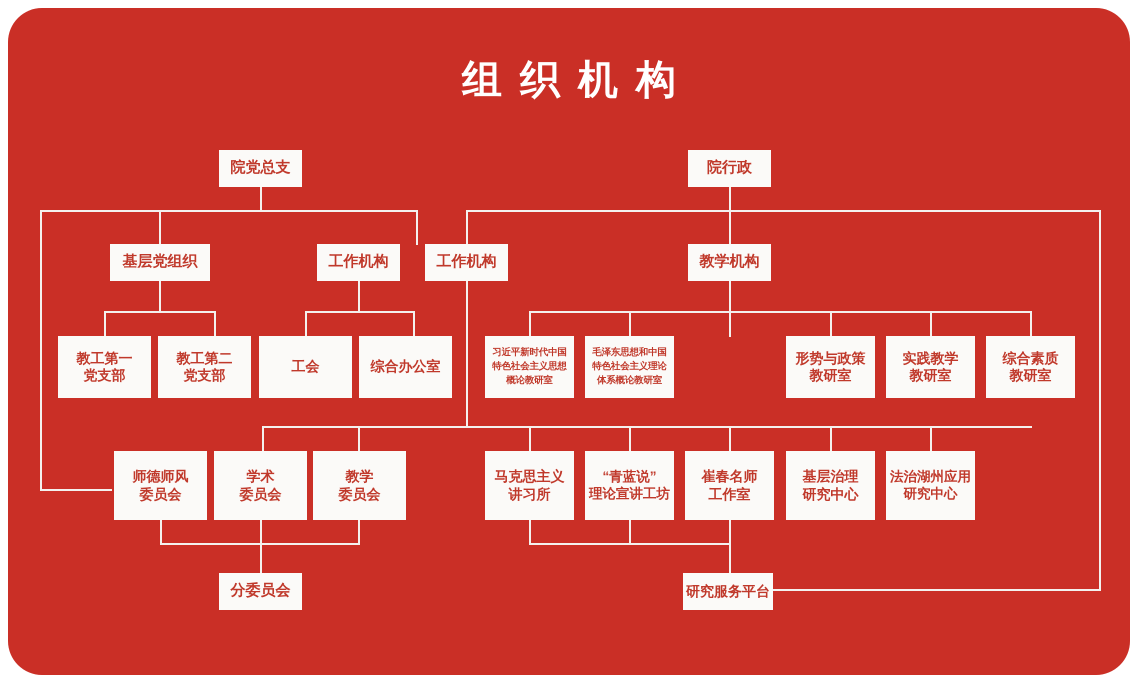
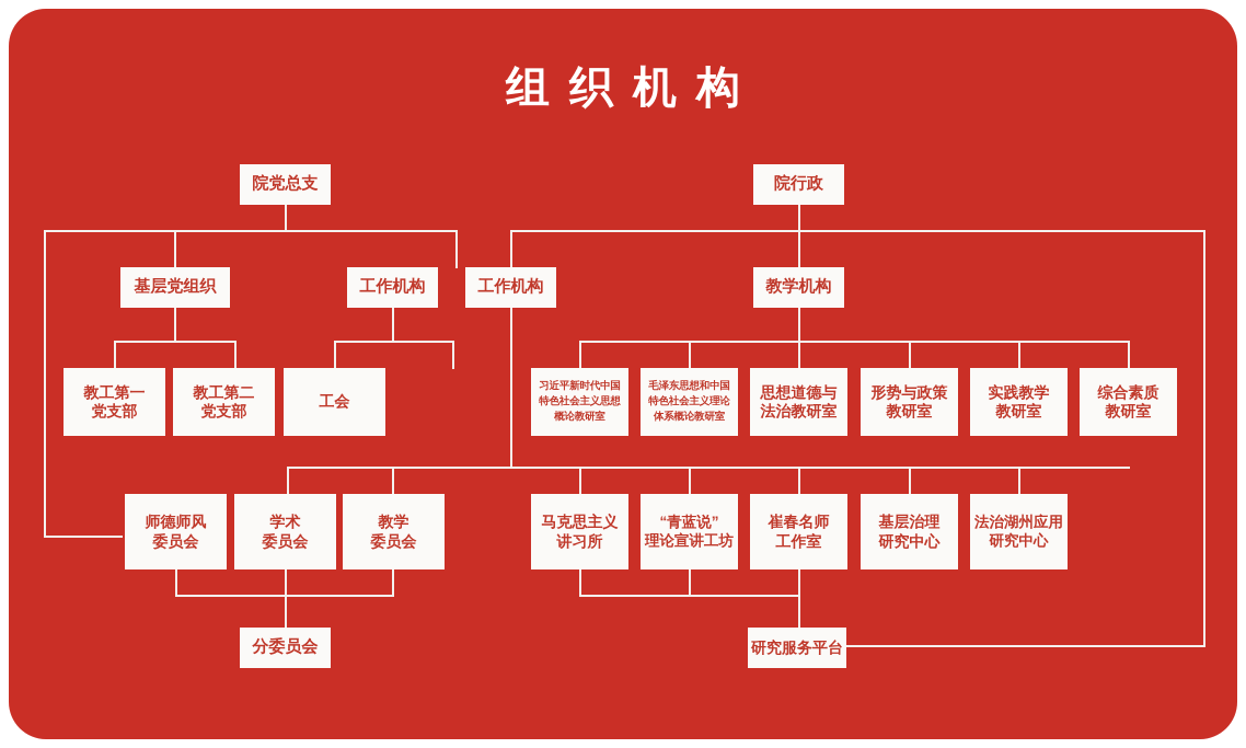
  组织机构
  院党总支
  院行政
  基层党组织
  工作机构
  工作机构
  教学机构
  教工第一
  党支部
  教工第二
  党支部
  工会
- 综合办公室
  习近平新时代中国
  特色社会主义思想
  概论教研室
  毛泽东思想和中国
  特色社会主义理论
  体系概论教研室
+ 思想道德与
+ 法治教研室
  形势与政策
  教研室
  实践教学
  教研室
  综合素质
  教研室
  师德师风
  委员会
  学术
  委员会
  教学
  委员会
  马克思主义
  讲习所
  “青蓝说”
  理论宣讲工坊
  崔春名师
  工作室
  基层治理
  研究中心
  法治湖州应用
  研究中心
  分委员会
  研究服务平台
